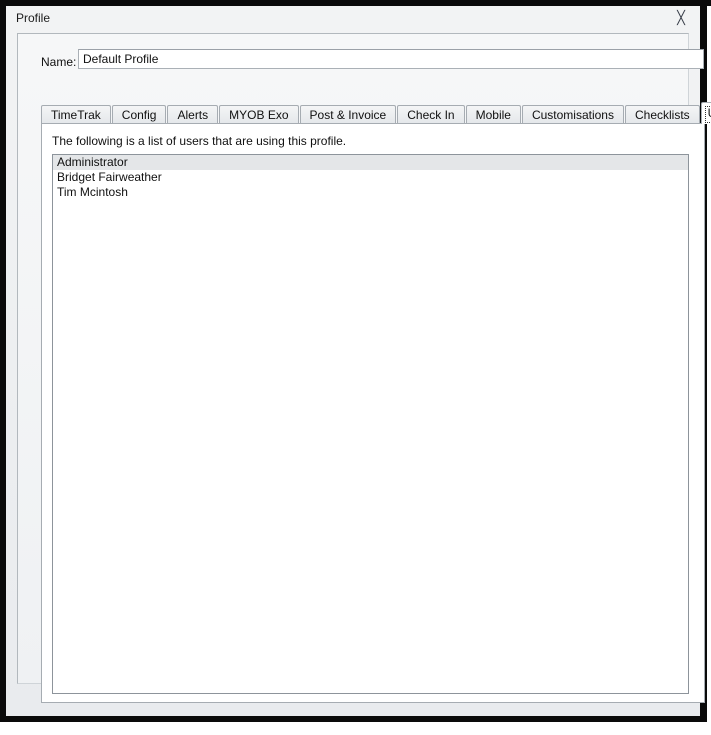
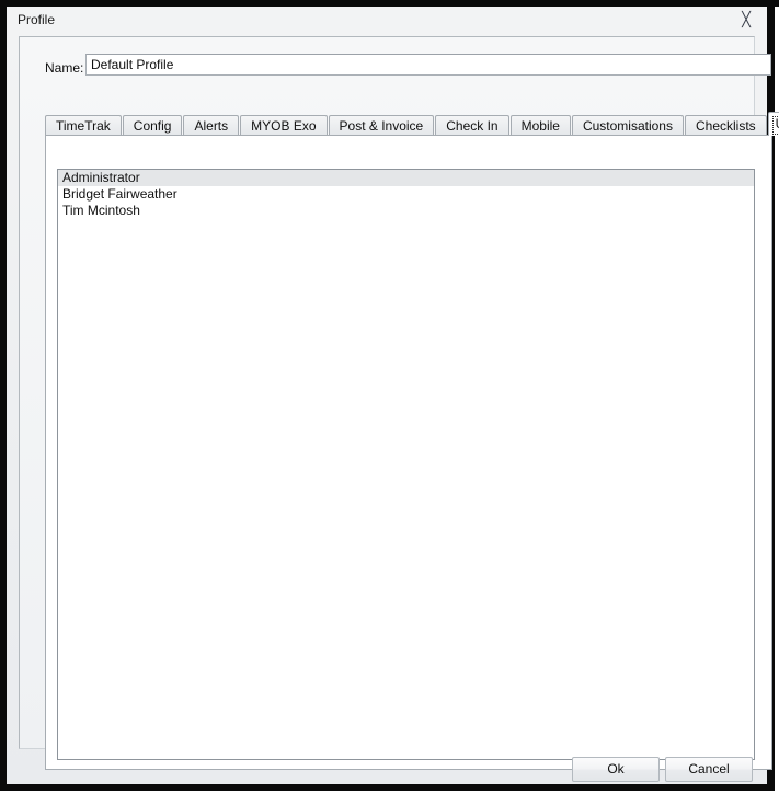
  Profile
  ╳
  Name:
  Default Profile
  TimeTrak
  Config
  Alerts
  MYOB Exo
  Post & Invoice
  Check In
  Mobile
  Customisations
  Checklists
- The following is a list of users that are using this profile.
  Administrator
  Bridget Fairweather
  Tim Mcintosh
+ Ok
+ Cancel
